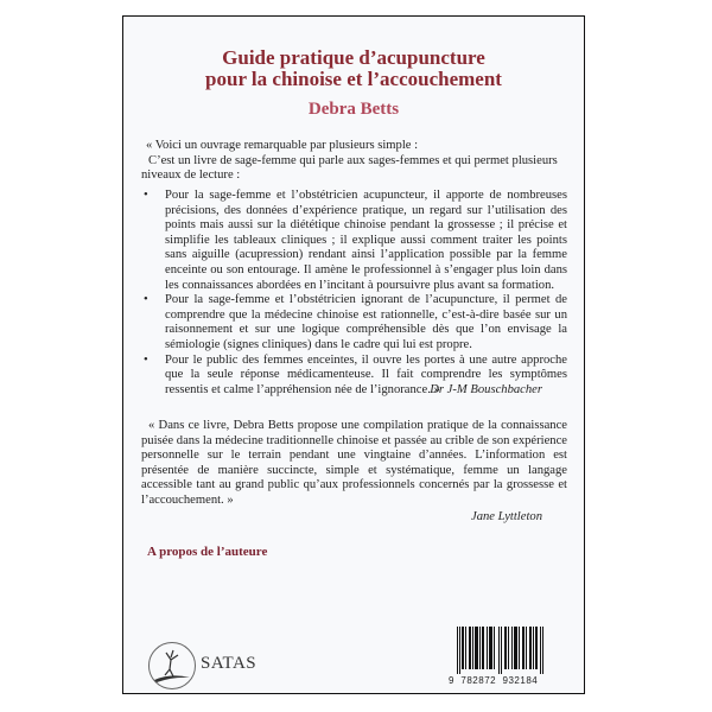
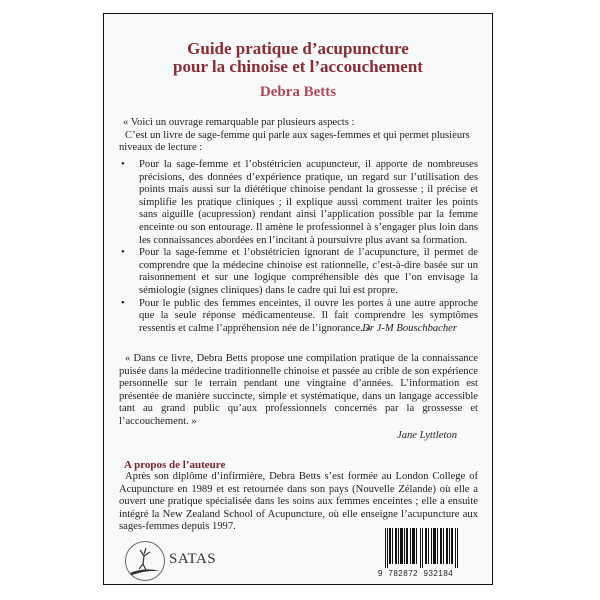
  Guide pratique d’acupuncture
  pour la chinoise et l’accouchement
  Debra Betts
- « Voici un ouvrage remarquable par plusieurs simple :
+ « Voici un ouvrage remarquable par plusieurs aspects :
  C’est un livre de sage-femme qui parle aux sages-femmes et qui permet plusieurs niveaux de lecture :
- Pour la sage-femme et l’obstétricien acupuncteur, il apporte de nombreuses précisions, des données d’expérience pratique, un regard sur l’utilisation des points mais aussi sur la diététique chinoise pendant la grossesse ; il précise et simplifie les tableaux cliniques ; il explique aussi comment traiter les points sans aiguille (acupression) rendant ainsi l’application possible par la femme enceinte ou son entourage. Il amène le professionnel à s’engager plus loin dans les connaissances abordées en l’incitant à poursuivre plus avant sa formation.
+ Pour la sage-femme et l’obstétricien acupuncteur, il apporte de nombreuses précisions, des données d’expérience pratique, un regard sur l’utilisation des points mais aussi sur la diététique chinoise pendant la grossesse ; il précise et simplifie les pratique cliniques ; il explique aussi comment traiter les points sans aiguille (acupression) rendant ainsi l’application possible par la femme enceinte ou son entourage. Il amène le professionnel à s’engager plus loin dans les connaissances abordées en l’incitant à poursuivre plus avant sa formation.
  Pour la sage-femme et l’obstétricien ignorant de l’acupuncture, il permet de comprendre que la médecine chinoise est rationnelle, c’est-à-dire basée sur un raisonnement et sur une logique compréhensible dès que l’on envisage la sémiologie (signes cliniques) dans le cadre qui lui est propre.
  Pour le public des femmes enceintes, il ouvre les portes à une autre approche que la seule réponse médicamenteuse. Il fait comprendre les symptômes ressentis et calme l’appréhension née de l’ignorance. »
  Dr J-M Bouschbacher
- « Dans ce livre, Debra Betts propose une compilation pratique de la connaissance puisée dans la médecine traditionnelle chinoise et passée au crible de son expérience personnelle sur le terrain pendant une vingtaine d’années. L’information est présentée de manière succincte, simple et systématique, femme un langage accessible tant au grand public qu’aux professionnels concernés par la grossesse et l’accouchement. »
+ « Dans ce livre, Debra Betts propose une compilation pratique de la connaissance puisée dans la médecine traditionnelle chinoise et passée au crible de son expérience personnelle sur le terrain pendant une vingtaine d’années. L’information est présentée de manière succincte, simple et systématique, dans un langage accessible tant au grand public qu’aux professionnels concernés par la grossesse et l’accouchement. »
  Jane Lyttleton
  A propos de l’auteure
+ Après son diplôme d’infirmière, Debra Betts s’est formée au London College of Acupuncture en 1989 et est retournée dans son pays (Nouvelle Zélande) où elle a ouvert une pratique spécialisée dans les soins aux femmes enceintes ; elle a ensuite intégré la New Zealand School of Acupuncture, où elle enseigne l’acupuncture aux sages-femmes depuis 1997.
  SATAS
  9 782872 932184
